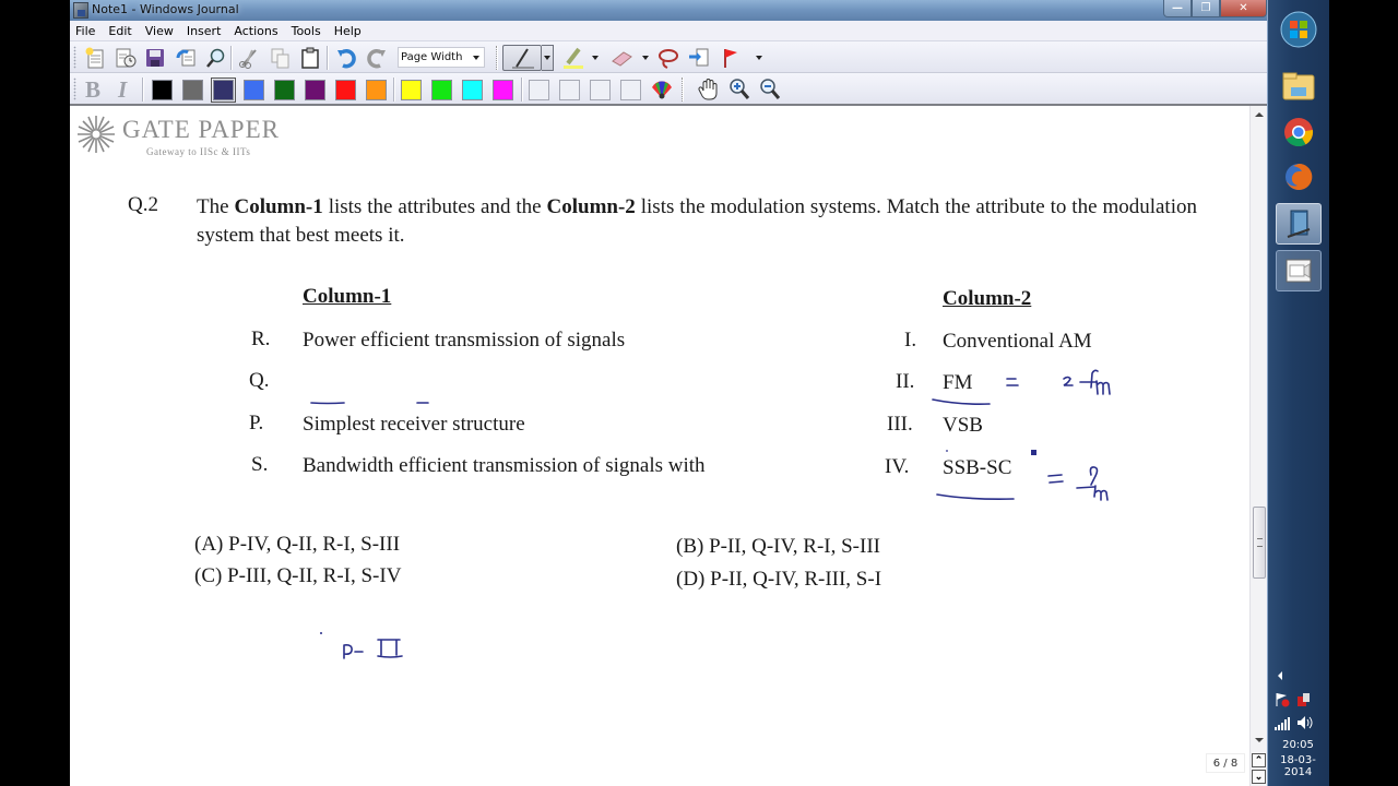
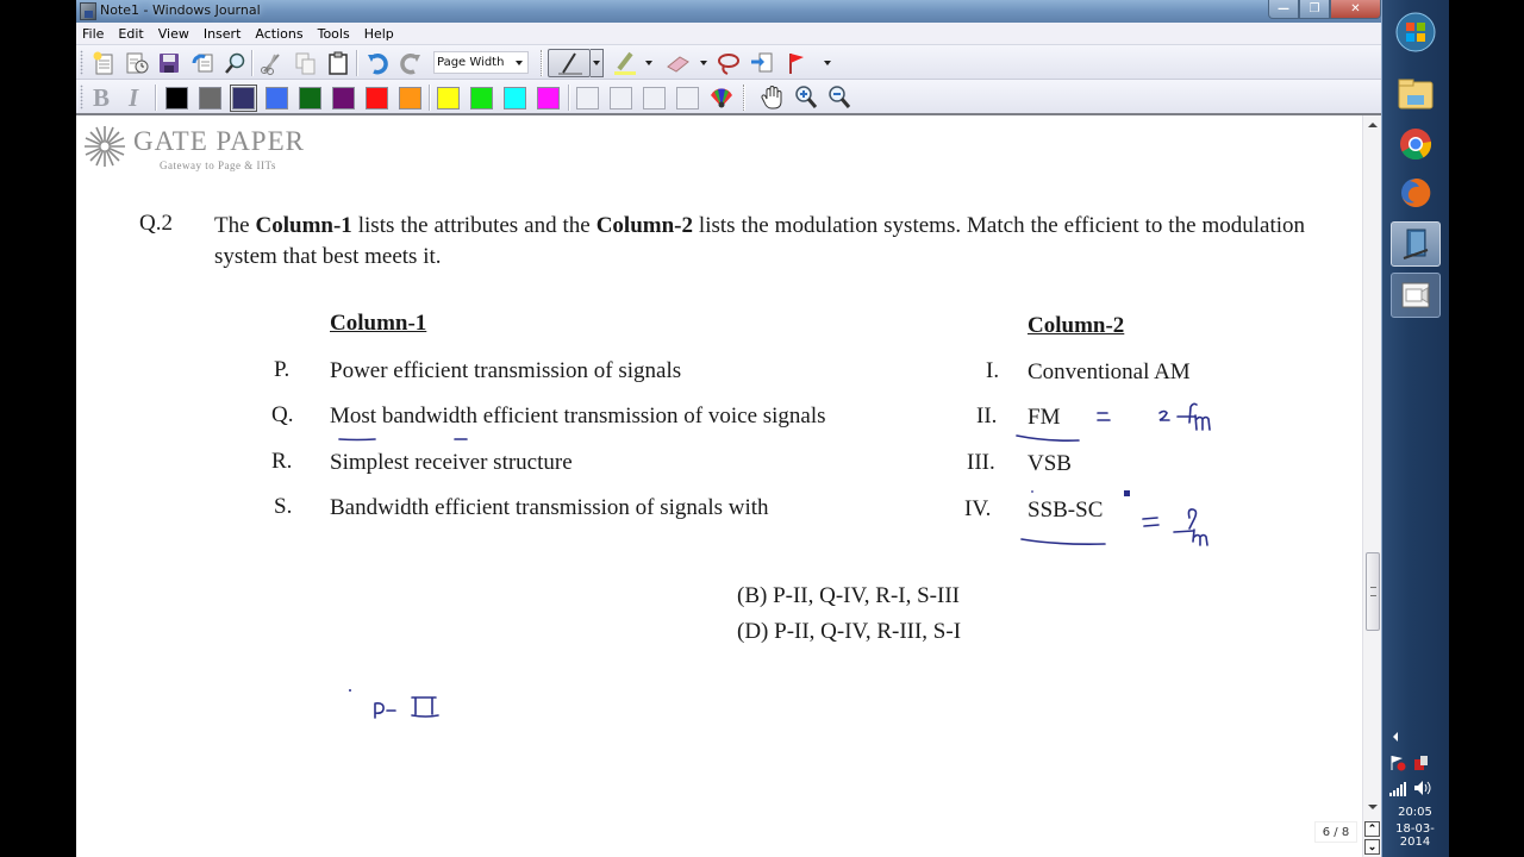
  Note1 - Windows Journal
  —
  ❐
  ✕
  File
  Edit
  View
  Insert
  Actions
  Tools
  Help
  Page Width
  B
  I
  GATE PAPER
- Gateway to IISc & IITs
+ Gateway to Page & IITs
  Q.2
- The Column-1 lists the attributes and the Column-2 lists the modulation systems. Match the attribute to the modulation system that best meets it.
+ The Column-1 lists the attributes and the Column-2 lists the modulation systems. Match the efficient to the modulation system that best meets it.
  Column-1
- R.
+ P.
  Power efficient transmission of signals
  Q.
+ Most bandwidth efficient transmission of voice signals
- P.
+ R.
  Simplest receiver structure
  S.
  Bandwidth efficient transmission of signals with
  Column-2
  I.
  Conventional AM
  II.
  FM
  III.
  VSB
  IV.
  SSB-SC
- (A) P-IV, Q-II, R-I, S-III
  (B) P-II, Q-IV, R-I, S-III
- (C) P-III, Q-II, R-I, S-IV
  (D) P-II, Q-IV, R-III, S-I
  6 / 8
  ⌃
  ⌄
  20:05
  18-03-2014
